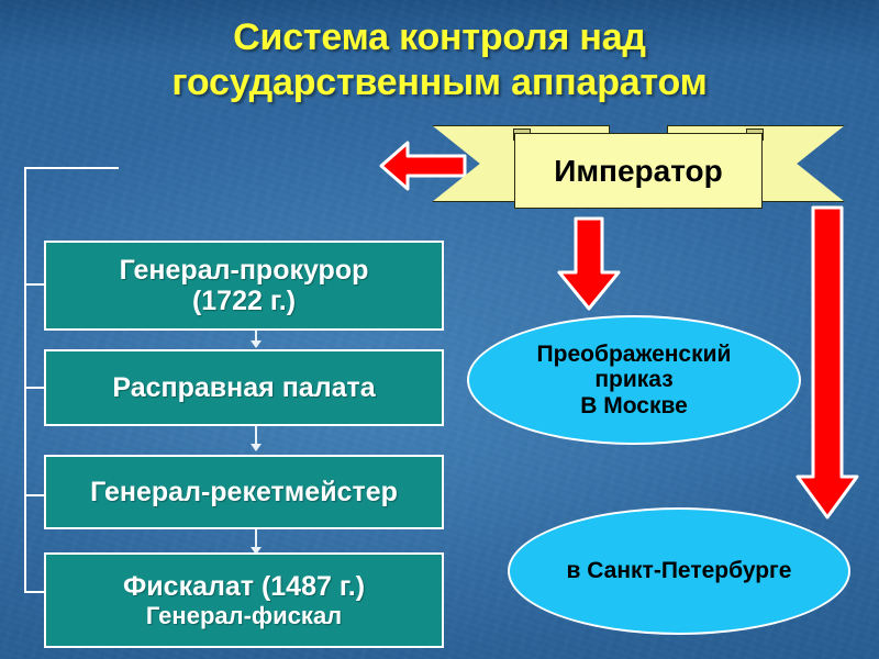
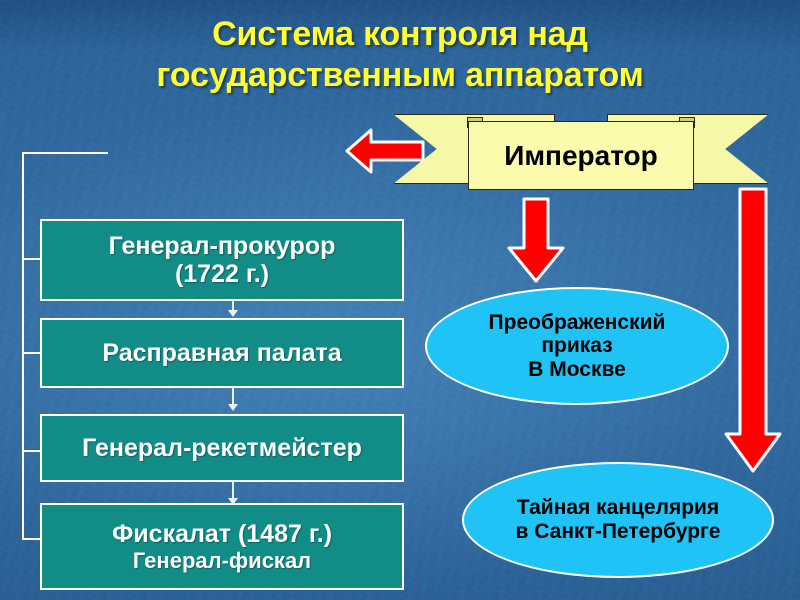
  Система контроля над
  государственным аппаратом
  Император
  Генерал-прокурор
  (1722 г.)
  Расправная палата
  Генерал-рекетмейстер
  Фискалат (1487 г.)
  Генерал-фискал
  Преображенский
  приказ
  В Москве
+ Тайная канцелярия
  в Санкт-Петербурге
